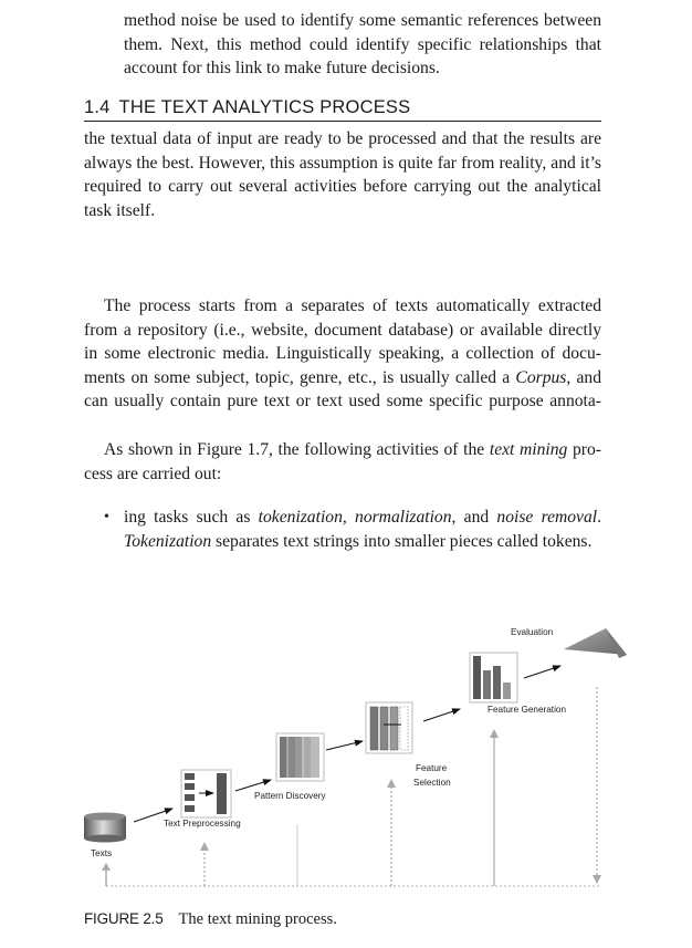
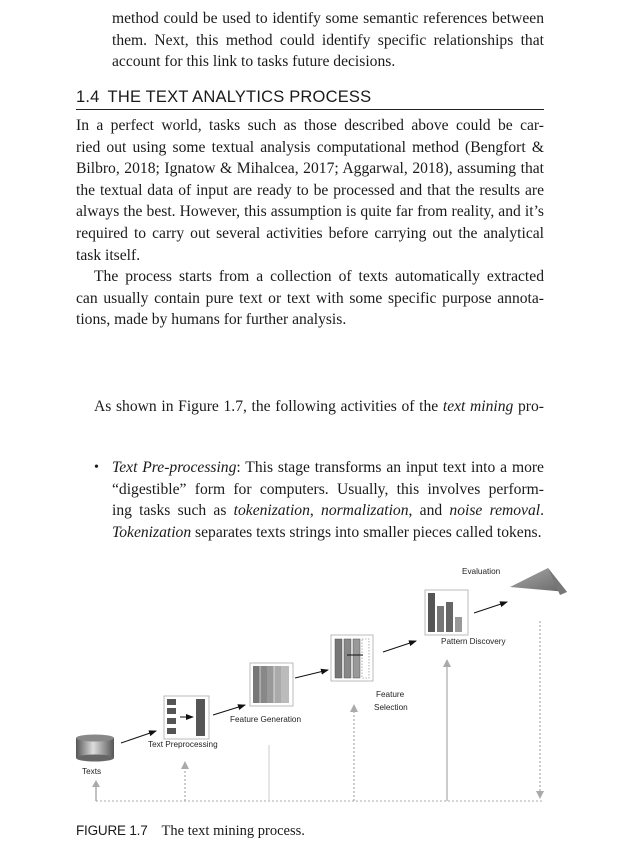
- method noise be used to identify some semantic references between
+ method could be used to identify some semantic references between
  them. Next, this method could identify specific relationships that
- account for this link to make future decisions.
+ account for this link to tasks future decisions.
  1.4 THE TEXT ANALYTICS PROCESS
+ In a perfect world, tasks such as those described above could be car-
+ ried out using some textual analysis computational method (Bengfort &
+ Bilbro, 2018; Ignatow & Mihalcea, 2017; Aggarwal, 2018), assuming that
  the textual data of input are ready to be processed and that the results are
  always the best. However, this assumption is quite far from reality, and it’s
  required to carry out several activities before carrying out the analytical
  task itself.
- The process starts from a separates of texts automatically extracted
+ The process starts from a collection of texts automatically extracted
- from a repository (i.e., website, document database) or available directly
- in some electronic media. Linguistically speaking, a collection of docu-
- ments on some subject, topic, genre, etc., is usually called a Corpus, and
- can usually contain pure text or text used some specific purpose annota-
+ can usually contain pure text or text with some specific purpose annota-
+ tions, made by humans for further analysis.
  As shown in Figure 1.7, the following activities of the text mining pro-
- cess are carried out:
  •
+ Text Pre-processing: This stage transforms an input text into a more
+ “digestible” form for computers. Usually, this involves perform-
  ing tasks such as tokenization, normalization, and noise removal.
- Tokenization separates text strings into smaller pieces called tokens.
+ Tokenization separates texts strings into smaller pieces called tokens.
  Texts
  Text Preprocessing
- Pattern Discovery
+ Feature Generation
  Feature
  Selection
- Feature Generation
+ Pattern Discovery
  Evaluation
- FIGURE 2.5 The text mining process.
+ FIGURE 1.7 The text mining process.
